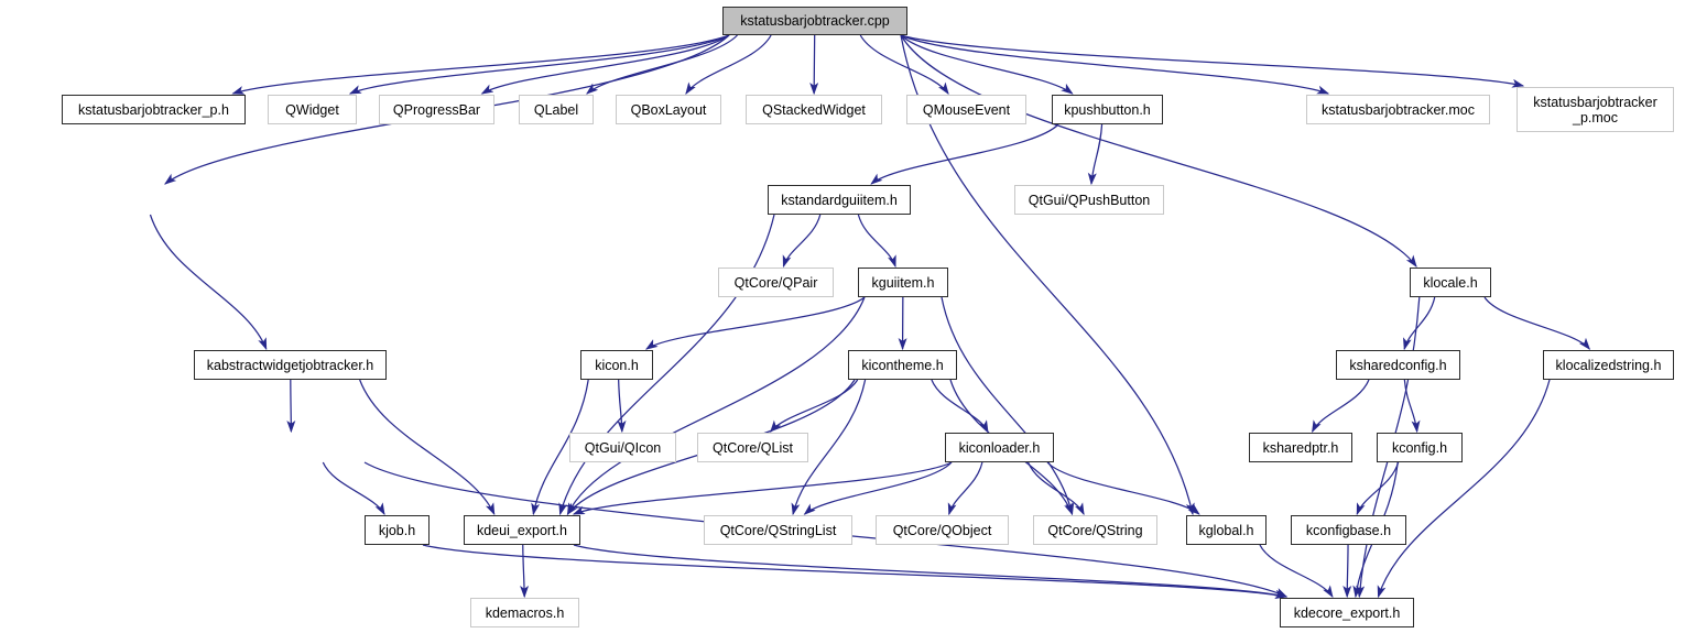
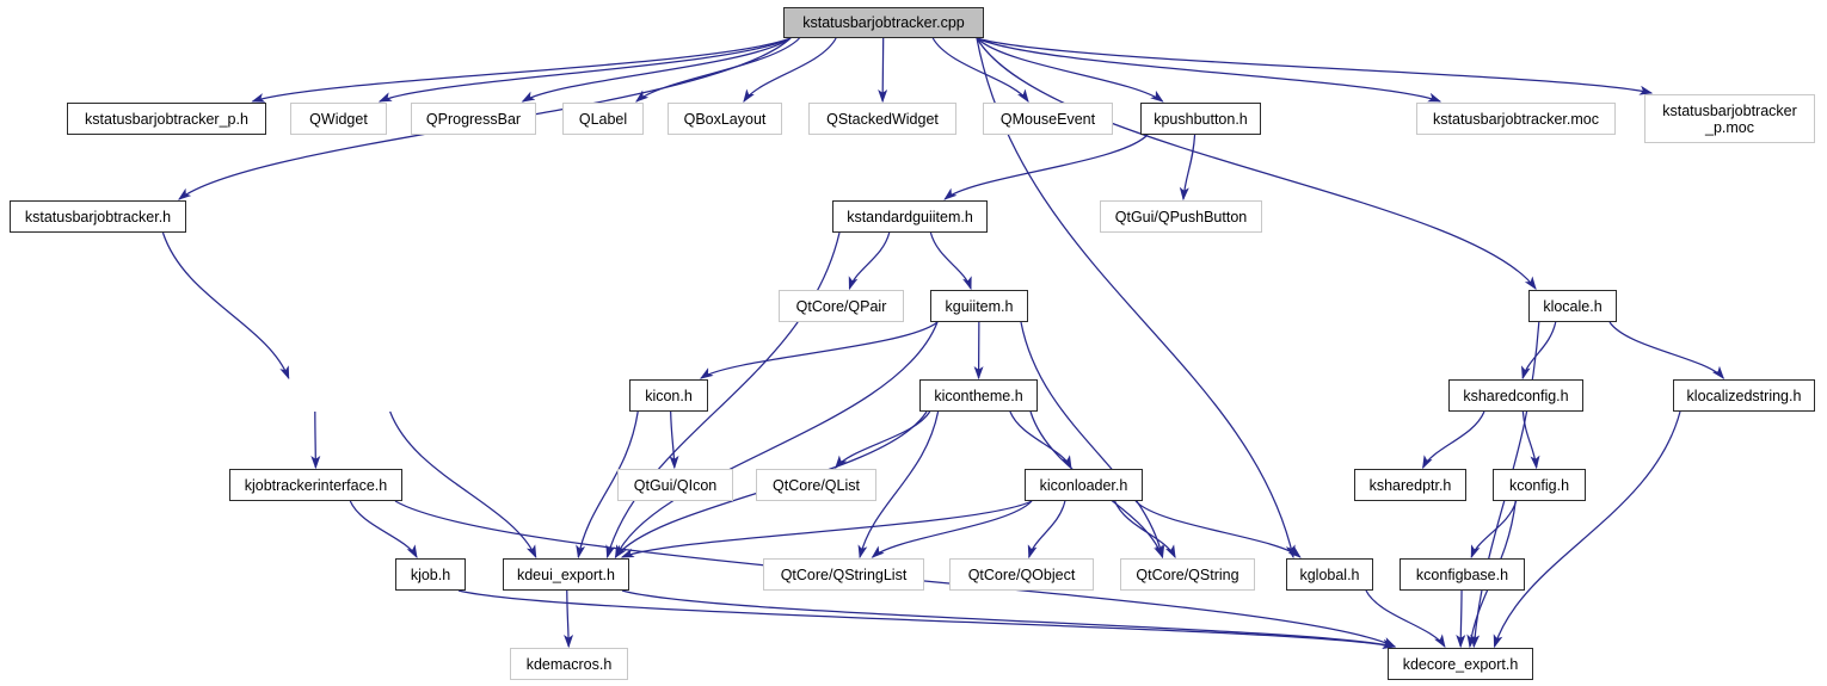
  kstatusbarjobtracker.cpp
  kstatusbarjobtracker_p.h
  QWidget
  QProgressBar
  QLabel
  QBoxLayout
  QStackedWidget
  QMouseEvent
  kpushbutton.h
  kstatusbarjobtracker.moc
  kstatusbarjobtracker
  _p.moc
+ kstatusbarjobtracker.h
  kstandardguiitem.h
  QtGui/QPushButton
  QtCore/QPair
  kguiitem.h
  klocale.h
- kabstractwidgetjobtracker.h
  kicon.h
  kicontheme.h
  ksharedconfig.h
  klocalizedstring.h
+ kjobtrackerinterface.h
  QtGui/QIcon
  QtCore/QList
  kiconloader.h
  ksharedptr.h
  kconfig.h
  kjob.h
  kdeui_export.h
  QtCore/QStringList
  QtCore/QObject
  QtCore/QString
  kglobal.h
  kconfigbase.h
  kdemacros.h
  kdecore_export.h
